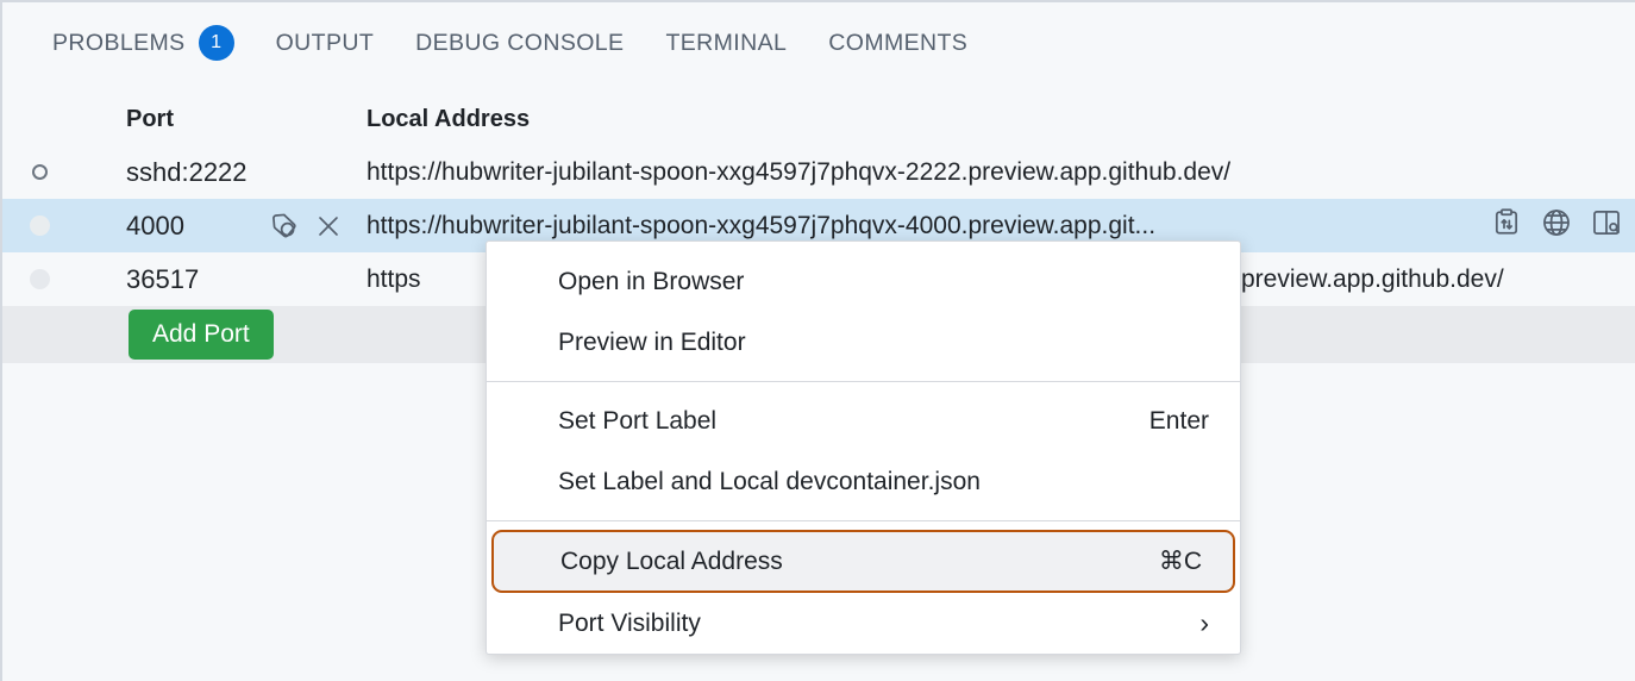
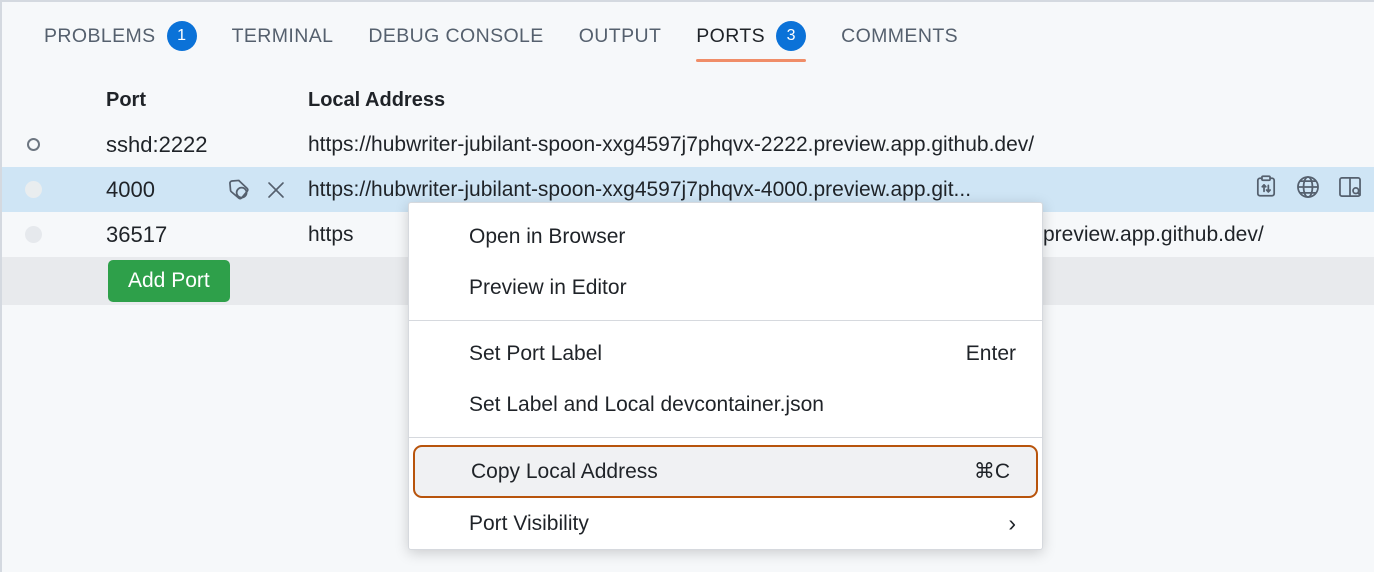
  PROBLEMS
  1
- OUTPUT
+ TERMINAL
  DEBUG CONSOLE
- TERMINAL
+ OUTPUT
+ PORTS
+ 3
  COMMENTS
  Port
  Local Address
  sshd:2222
  https://hubwriter-jubilant-spoon-xxg4597j7phqvx-2222.preview.app.github.dev/
  4000
  https://hubwriter-jubilant-spoon-xxg4597j7phqvx-4000.preview.app.git...
  36517
  https
  preview.app.github.dev/
  Add Port
  Open in Browser
  Preview in Editor
  Set Port Label
  Enter
  Set Label and Local devcontainer.json
  Copy Local Address
  ⌘C
  Port Visibility
  ›
